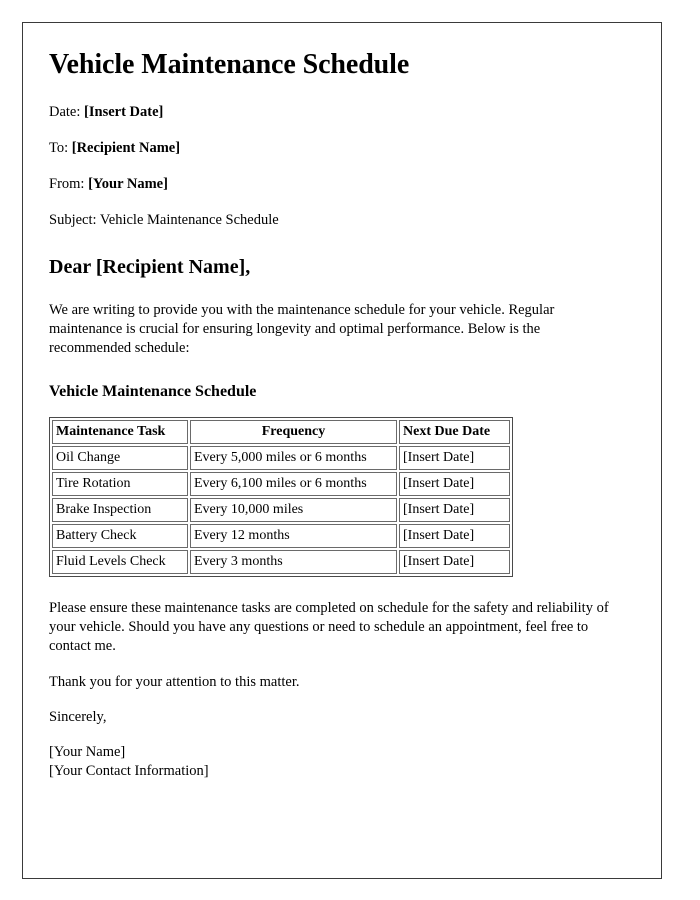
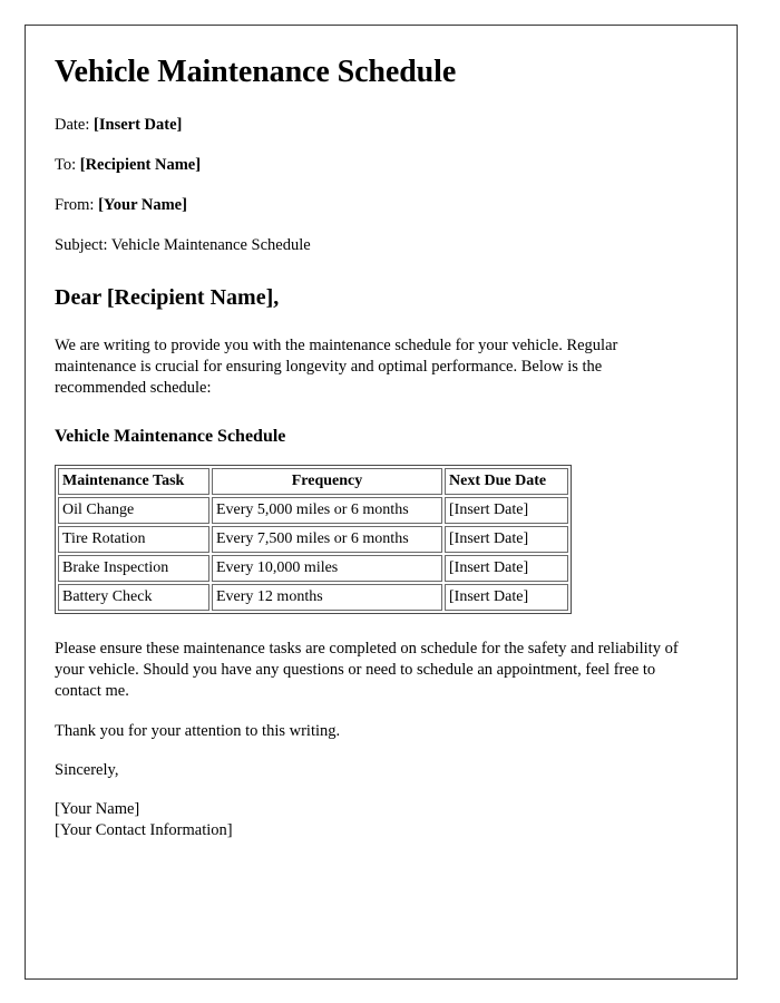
  Vehicle Maintenance Schedule
  Date: [Insert Date]
  To: [Recipient Name]
  From: [Your Name]
  Subject: Vehicle Maintenance Schedule
  Dear [Recipient Name],
  We are writing to provide you with the maintenance schedule for your vehicle. Regular maintenance is crucial for ensuring longevity and optimal performance. Below is the recommended schedule:
  Vehicle Maintenance Schedule
  Maintenance Task	Frequency	Next Due Date
  Oil Change	Every 5,000 miles or 6 months	[Insert Date]
- Tire Rotation	Every 6,100 miles or 6 months	[Insert Date]
+ Tire Rotation	Every 7,500 miles or 6 months	[Insert Date]
  Brake Inspection	Every 10,000 miles	[Insert Date]
  Battery Check	Every 12 months	[Insert Date]
- Fluid Levels Check	Every 3 months	[Insert Date]
  Please ensure these maintenance tasks are completed on schedule for the safety and reliability of your vehicle. Should you have any questions or need to schedule an appointment, feel free to contact me.
- Thank you for your attention to this matter.
+ Thank you for your attention to this writing.
  Sincerely,
  [Your Name]
  [Your Contact Information]
